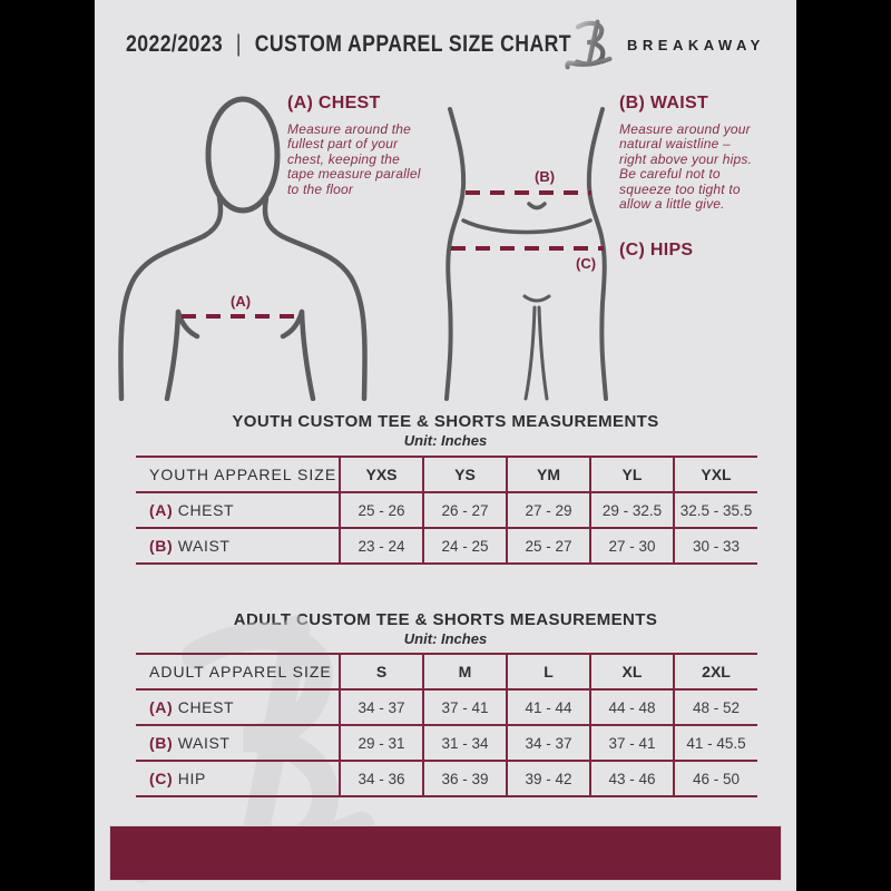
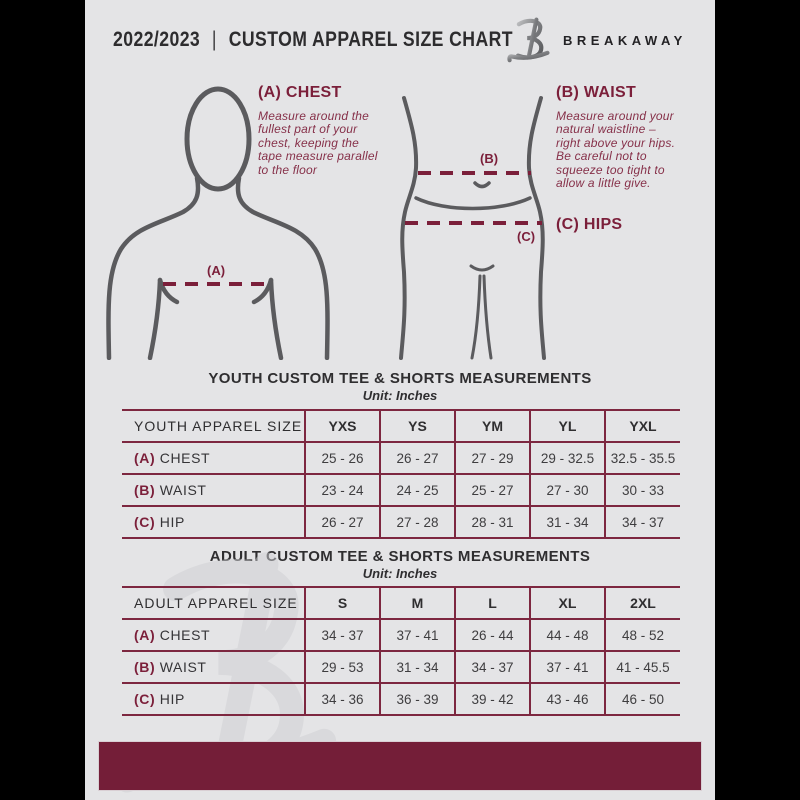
  2022/2023 | CUSTOM APPAREL SIZE CHART
  BREAKAWAY
  (A)
  (B)
  (C)
  (A) CHEST
  Measure around the
  fullest part of your
  chest, keeping the
  tape measure parallel
  to the floor
  (B) WAIST
  Measure around your
  natural waistline –
  right above your hips.
  Be careful not to
  squeeze too tight to
  allow a little give.
  (C) HIPS
  YOUTH CUSTOM TEE & SHORTS MEASUREMENTS
  Unit: Inches
  YOUTH APPAREL SIZE	YXS	YS	YM	YL	YXL
  (A) CHEST	25 - 26	26 - 27	27 - 29	29 - 32.5	32.5 - 35.5
  (B) WAIST	23 - 24	24 - 25	25 - 27	27 - 30	30 - 33
+ (C) HIP	26 - 27	27 - 28	28 - 31	31 - 34	34 - 37
  ADULT CUSTOM TEE & SHORTS MEASUREMENTS
  Unit: Inches
  ADULT APPAREL SIZE	S	M	L	XL	2XL
- (A) CHEST	34 - 37	37 - 41	41 - 44	44 - 48	48 - 52
+ (A) CHEST	34 - 37	37 - 41	26 - 44	44 - 48	48 - 52
- (B) WAIST	29 - 31	31 - 34	34 - 37	37 - 41	41 - 45.5
+ (B) WAIST	29 - 53	31 - 34	34 - 37	37 - 41	41 - 45.5
  (C) HIP	34 - 36	36 - 39	39 - 42	43 - 46	46 - 50
